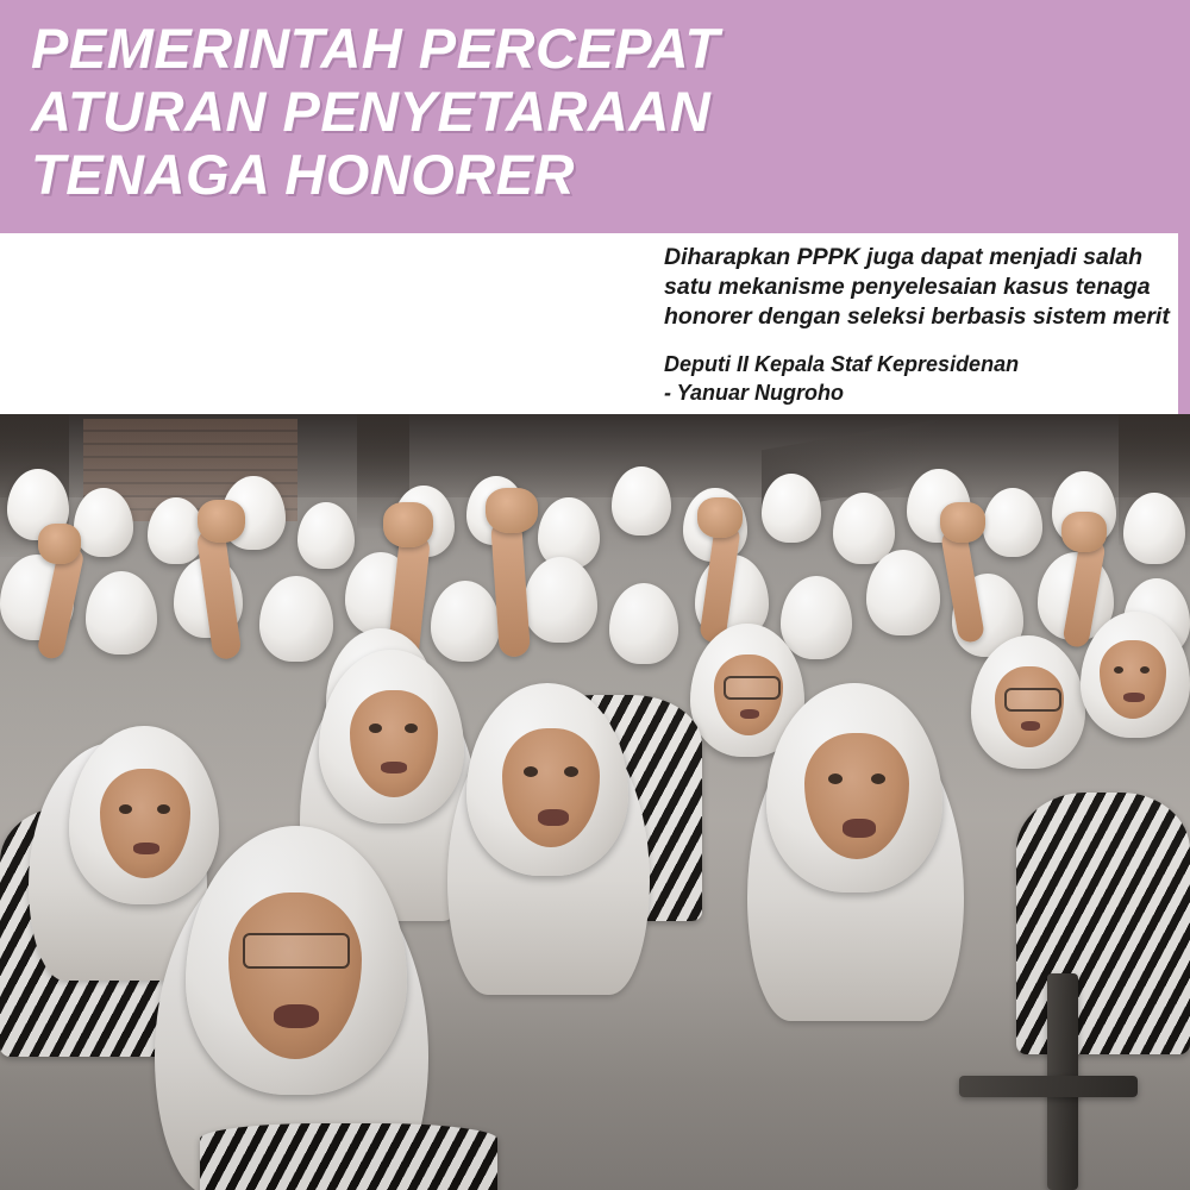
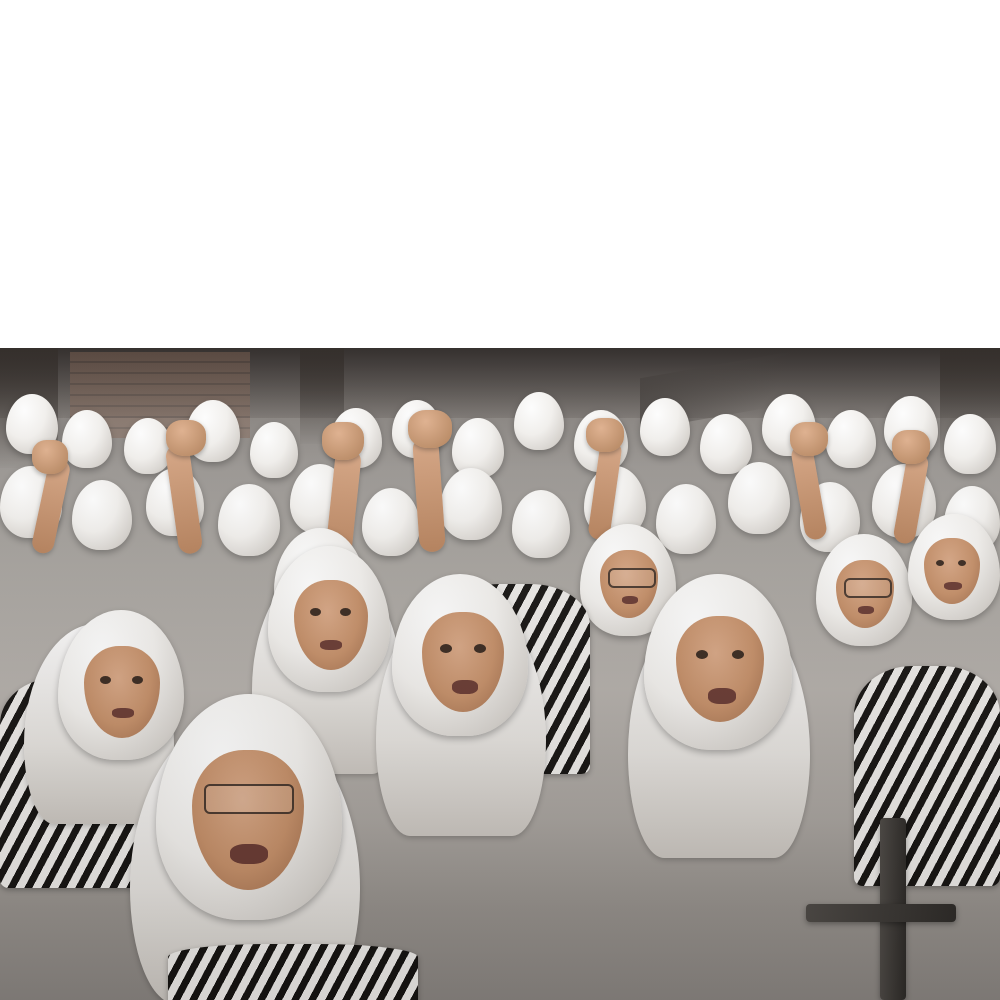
- PEMERINTAH PERCEPAT
- ATURAN PENYETARAAN
- TENAGA HONORER
- Diharapkan PPPK juga dapat menjadi salah satu mekanisme penyelesaian kasus tenaga honorer dengan seleksi berbasis sistem merit
- Deputi II Kepala Staf Kepresidenan
- - Yanuar Nugroho
